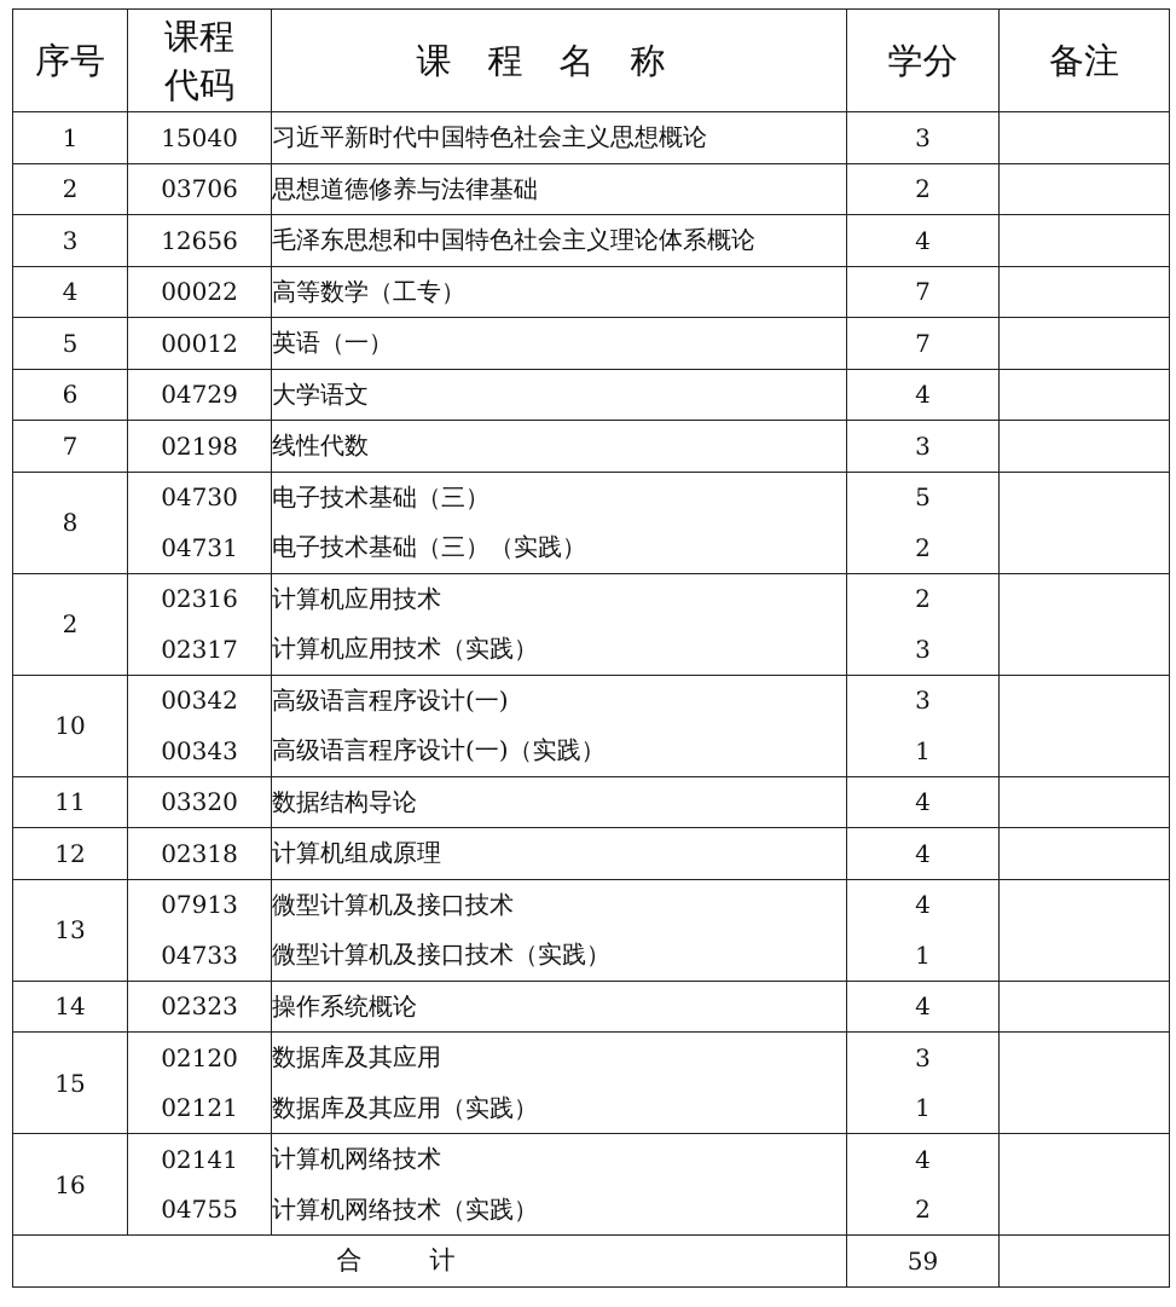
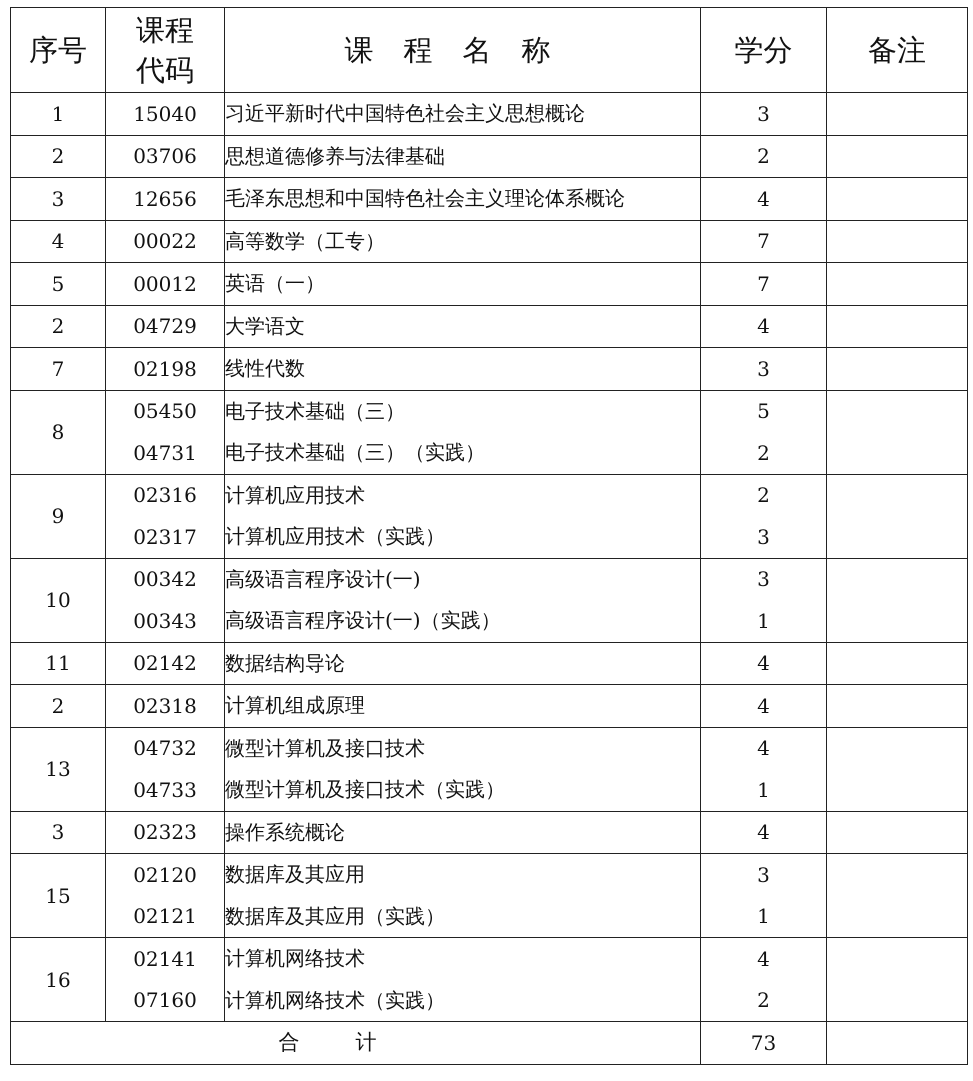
  序号	课程 代码	课程名称	学分	备注
  1	15040	习近平新时代中国特色社会主义思想概论	3
  2	03706	思想道德修养与法律基础	2
  3	12656	毛泽东思想和中国特色社会主义理论体系概论	4
  4	00022	高等数学（工专）	7
  5	00012	英语（一）	7
- 6	04729	大学语文	4
+ 2	04729	大学语文	4
  7	02198	线性代数	3
- 8	04730	电子技术基础（三）	5
+ 8	05450	电子技术基础（三）	5
  04731	电子技术基础（三）（实践）	2
- 2	02316	计算机应用技术	2
+ 9	02316	计算机应用技术	2
  02317	计算机应用技术（实践）	3
  10	00342	高级语言程序设计(一)	3
  00343	高级语言程序设计(一)（实践）	1
- 11	03320	数据结构导论	4
+ 11	02142	数据结构导论	4
- 12	02318	计算机组成原理	4
+ 2	02318	计算机组成原理	4
- 13	07913	微型计算机及接口技术	4
+ 13	04732	微型计算机及接口技术	4
  04733	微型计算机及接口技术（实践）	1
- 14	02323	操作系统概论	4
+ 3	02323	操作系统概论	4
  15	02120	数据库及其应用	3
  02121	数据库及其应用（实践）	1
  16	02141	计算机网络技术	4
- 04755	计算机网络技术（实践）	2
+ 07160	计算机网络技术（实践）	2
- 合计	59
+ 合计	73
